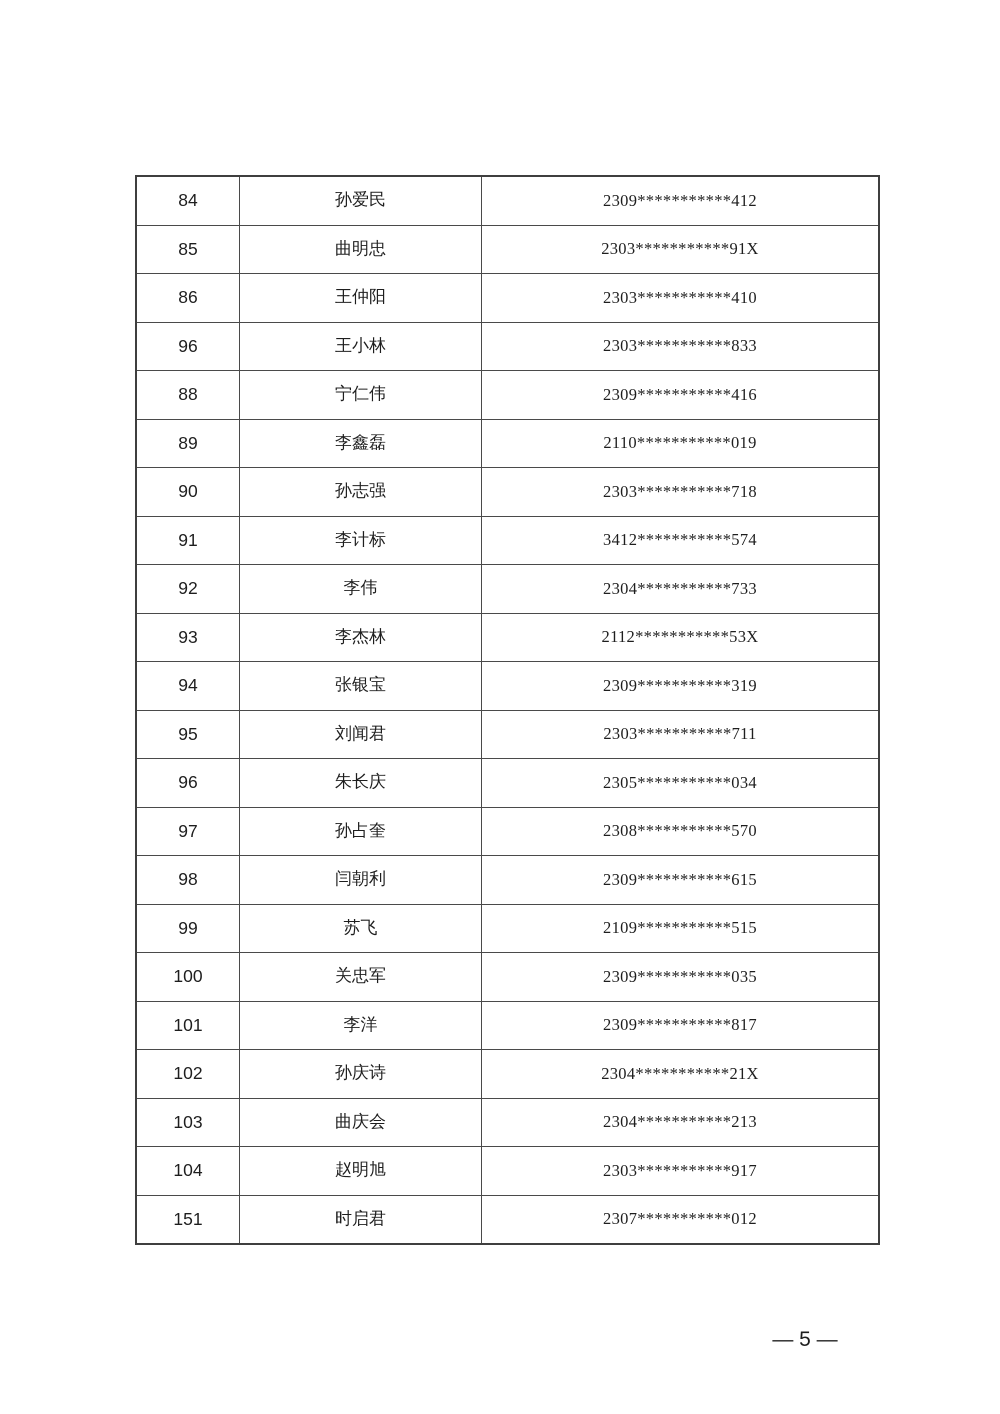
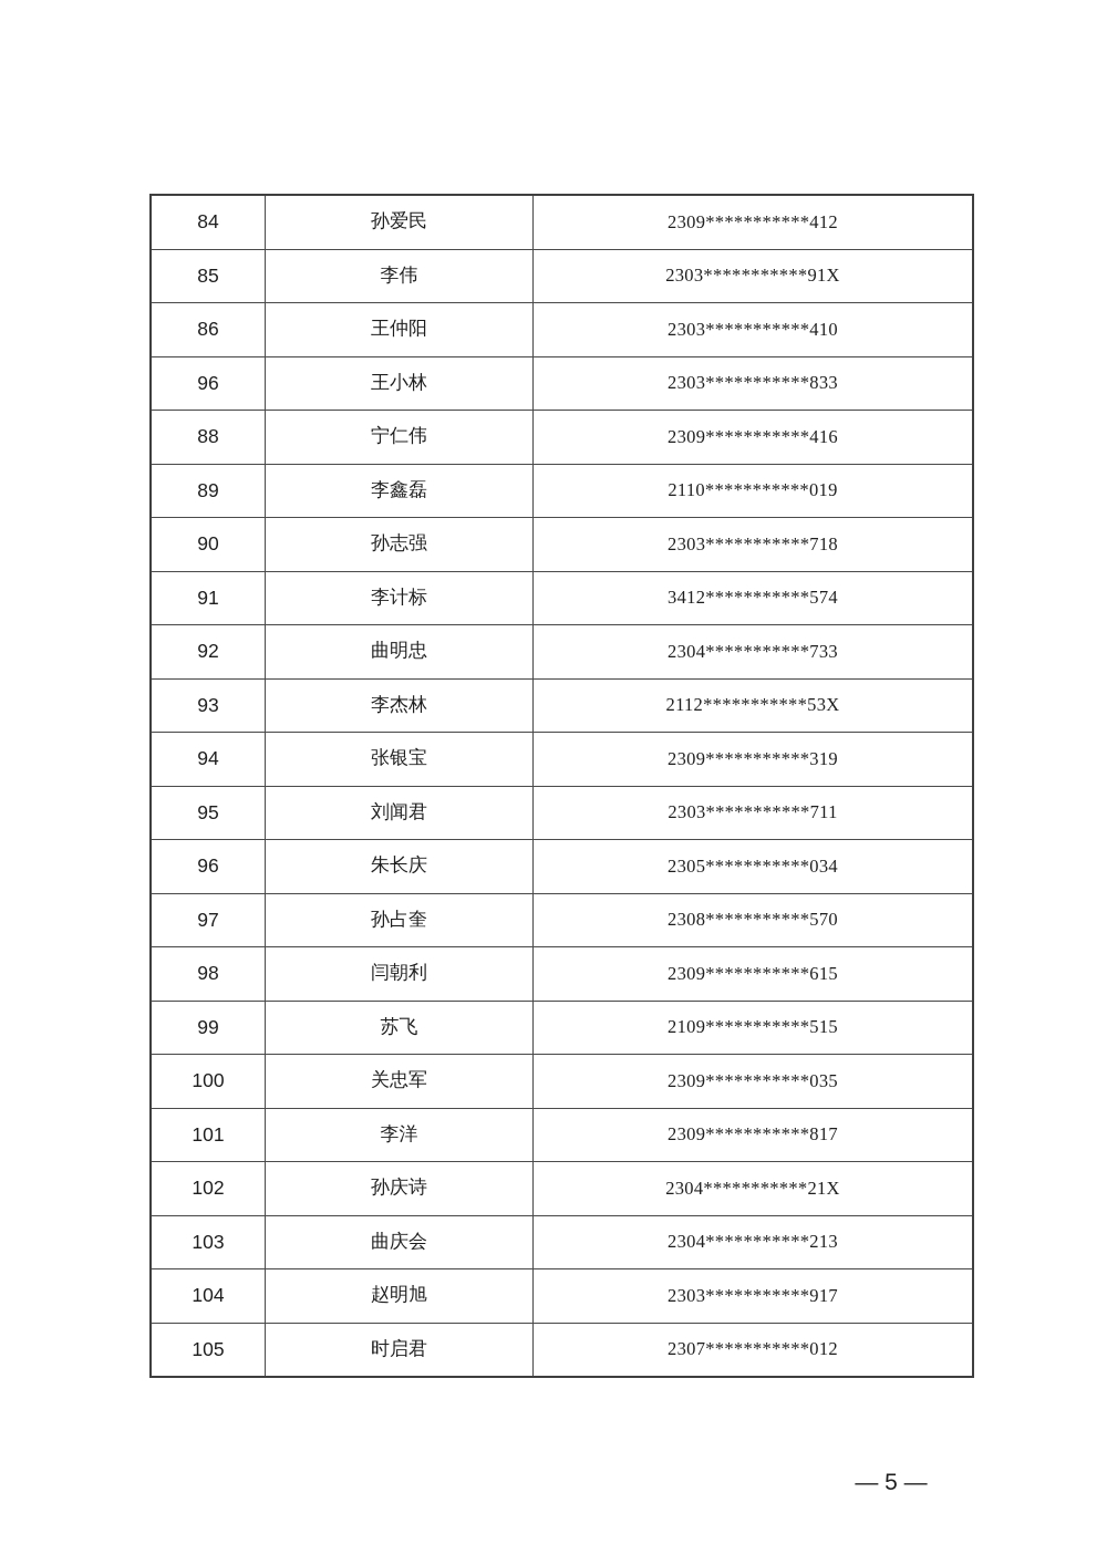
  84	孙爱民	2309***********412
- 85	曲明忠	2303***********91X
+ 85	李伟	2303***********91X
  86	王仲阳	2303***********410
  96	王小林	2303***********833
  88	宁仁伟	2309***********416
  89	李鑫磊	2110***********019
  90	孙志强	2303***********718
  91	李计标	3412***********574
- 92	李伟	2304***********733
+ 92	曲明忠	2304***********733
  93	李杰林	2112***********53X
  94	张银宝	2309***********319
  95	刘闻君	2303***********711
  96	朱长庆	2305***********034
  97	孙占奎	2308***********570
  98	闫朝利	2309***********615
  99	苏飞	2109***********515
  100	关忠军	2309***********035
  101	李洋	2309***********817
  102	孙庆诗	2304***********21X
  103	曲庆会	2304***********213
  104	赵明旭	2303***********917
- 151	时启君	2307***********012
+ 105	时启君	2307***********012
  — 5 —
